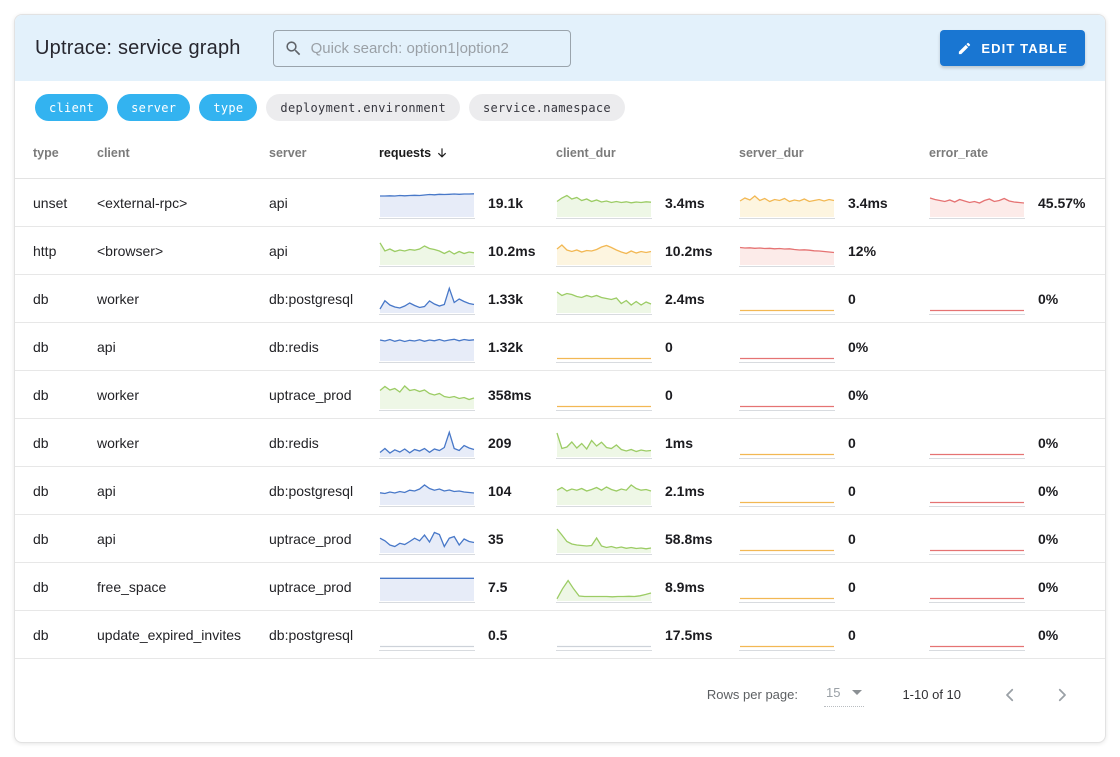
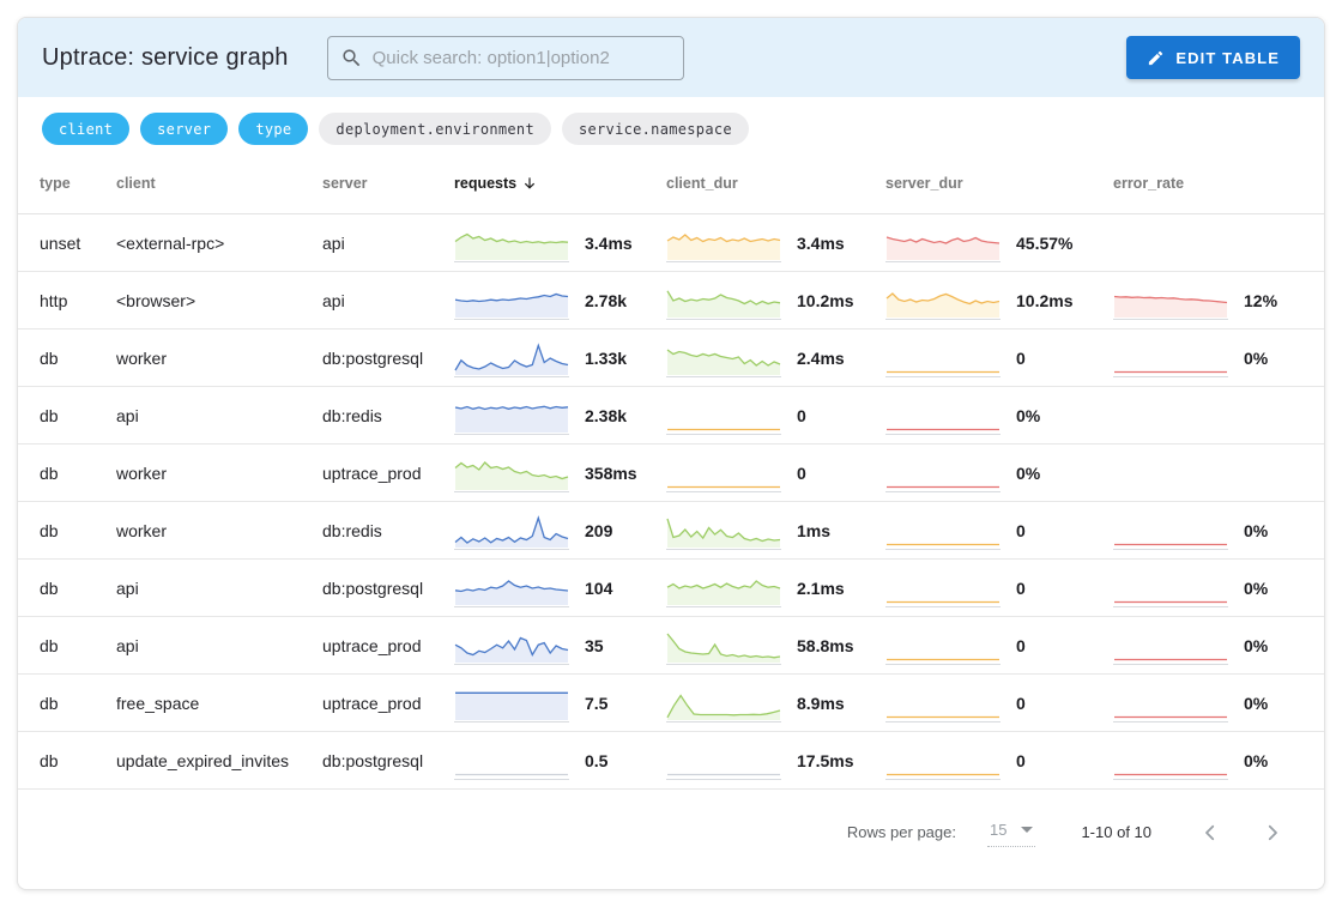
  Uptrace: service graph
  Quick search: option1|option2
  EDIT TABLE
  client
  server
  type
  deployment.environment
  service.namespace
  type
  client
  server
  requests
  client_dur
  server_dur
  error_rate
  unset
  <external-rpc>
  api
- 19.1k
  3.4ms
  3.4ms
  45.57%
  http
  <browser>
  api
+ 2.78k
  10.2ms
  10.2ms
  12%
  db
  worker
  db:postgresql
  1.33k
  2.4ms
  0
  0%
  db
  api
  db:redis
- 1.32k
+ 2.38k
  0
  0%
  db
  worker
  uptrace_prod
  358ms
  0
  0%
  db
  worker
  db:redis
  209
  1ms
  0
  0%
  db
  api
  db:postgresql
  104
  2.1ms
  0
  0%
  db
  api
  uptrace_prod
  35
  58.8ms
  0
  0%
  db
  free_space
  uptrace_prod
  7.5
  8.9ms
  0
  0%
  db
  update_expired_invites
  db:postgresql
  0.5
  17.5ms
  0
  0%
  Rows per page:
  15
  1-10 of 10
